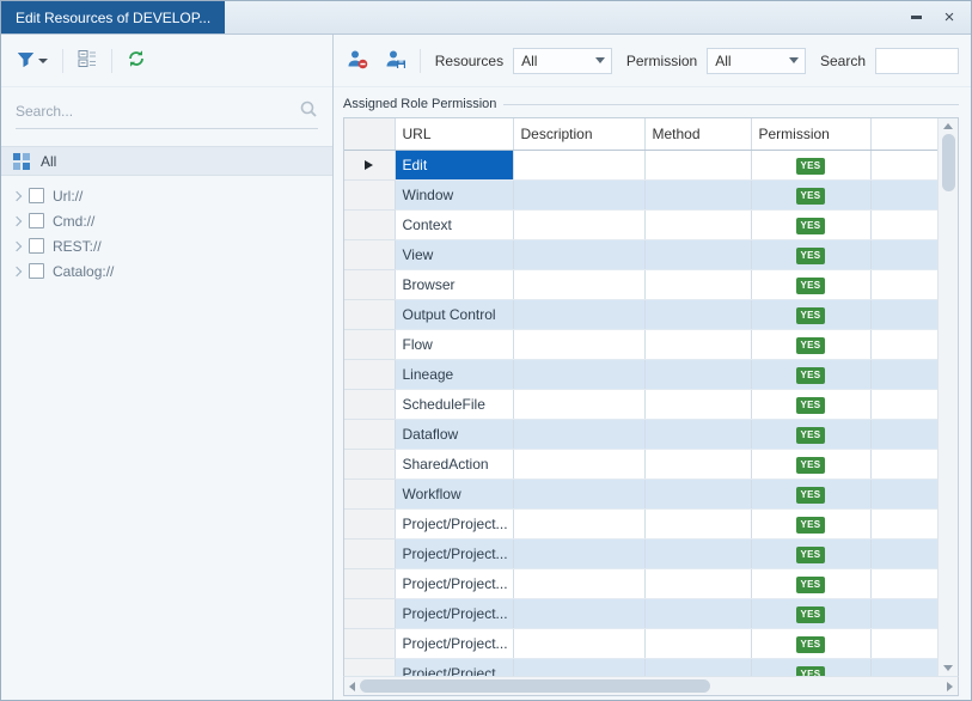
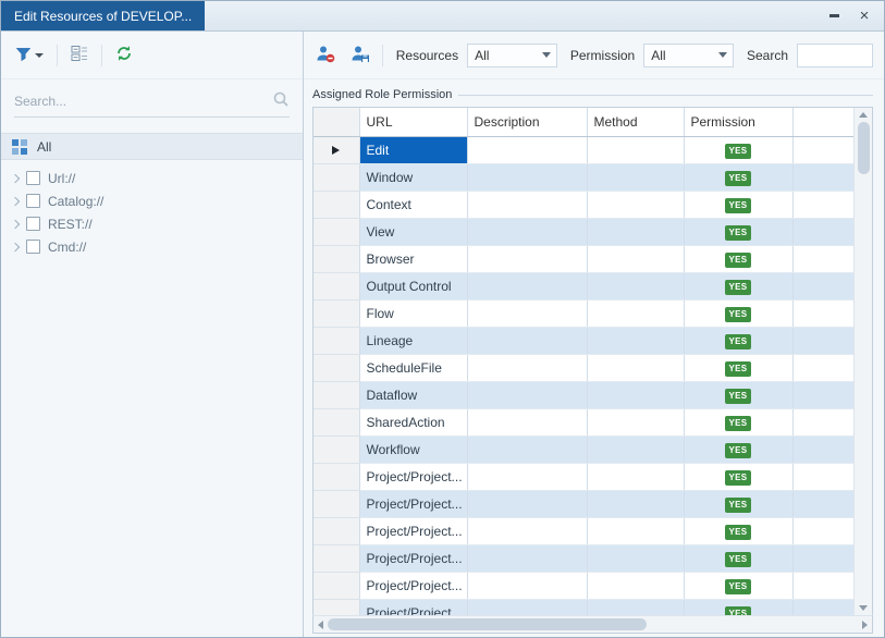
  Edit Resources of DEVELOP...
  ×
  Search...
  All
  Url://
- Cmd://
+ Catalog://
  REST://
- Catalog://
+ Cmd://
  Resources
  All
  Permission
  All
  Search
  Assigned Role Permission
  	URL	Description	Method	Permission
  	Edit			YES
  	Window			YES
  	Context			YES
  	View			YES
  	Browser			YES
  	Output Control			YES
  	Flow			YES
  	Lineage			YES
  	ScheduleFile			YES
  	Dataflow			YES
  	SharedAction			YES
  	Workflow			YES
  	Project/Project...			YES
  	Project/Project...			YES
  	Project/Project...			YES
  	Project/Project...			YES
  	Project/Project...			YES
  	Project/Project...			YES
